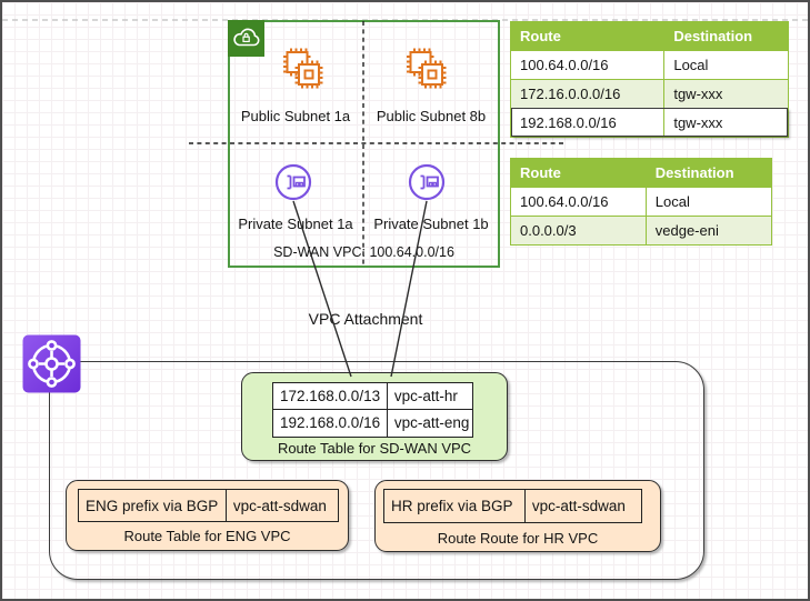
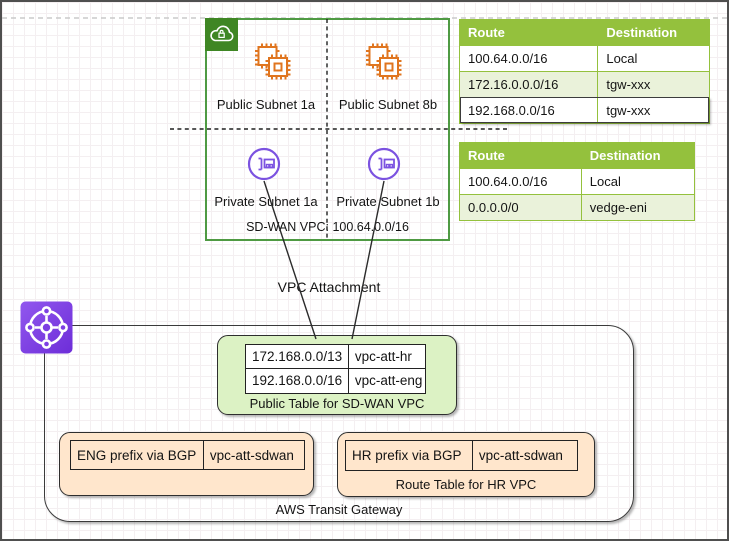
  Public Subnet 1a
  Public Subnet 8b
  Private Sbnet 1a
  Private Subnet 1b
  SD-WAN VPC 100.64.0.0/16
  Route
  Destination
  100.64.0.0/16
  Local
  172.16.0.0.0/16
  tgw-xxx
  192.168.0.0/16
  tgw-xxx
  Route
  Destination
  100.64.0.0/16
  Local
- 0.0.0.0/3
+ 0.0.0.0/0
  vedge-eni
  VPC Attachment
  172.168.0.0/13
  vpc-att-hr
  192.168.0.0/16
  vpc-att-eng
- Route Table for SD-WAN VPC
+ Public Table for SD-WAN VPC
  ENG prefix via BGP
  vpc-att-sdwan
- Route Table for ENG VPC
  HR prefix via BGP
  vpc-att-sdwan
- Route Route for HR VPC
+ Route Table for HR VPC
+ AWS Transit Gateway
